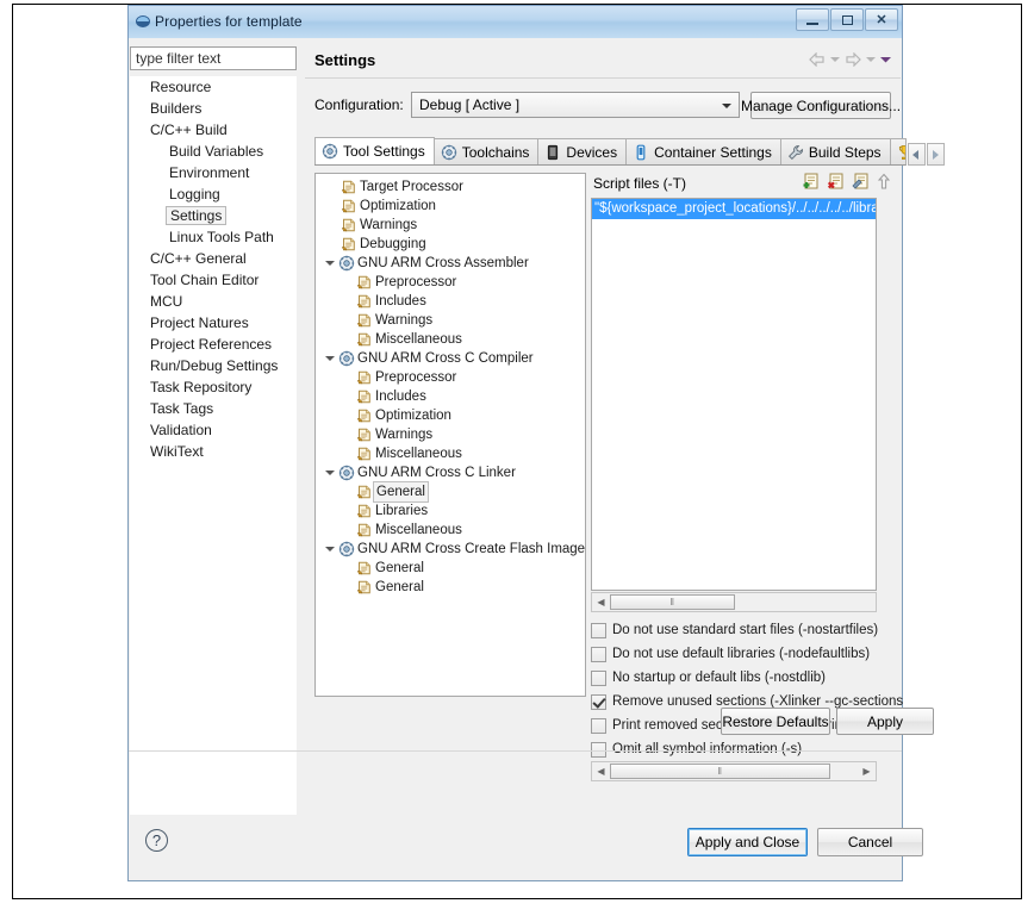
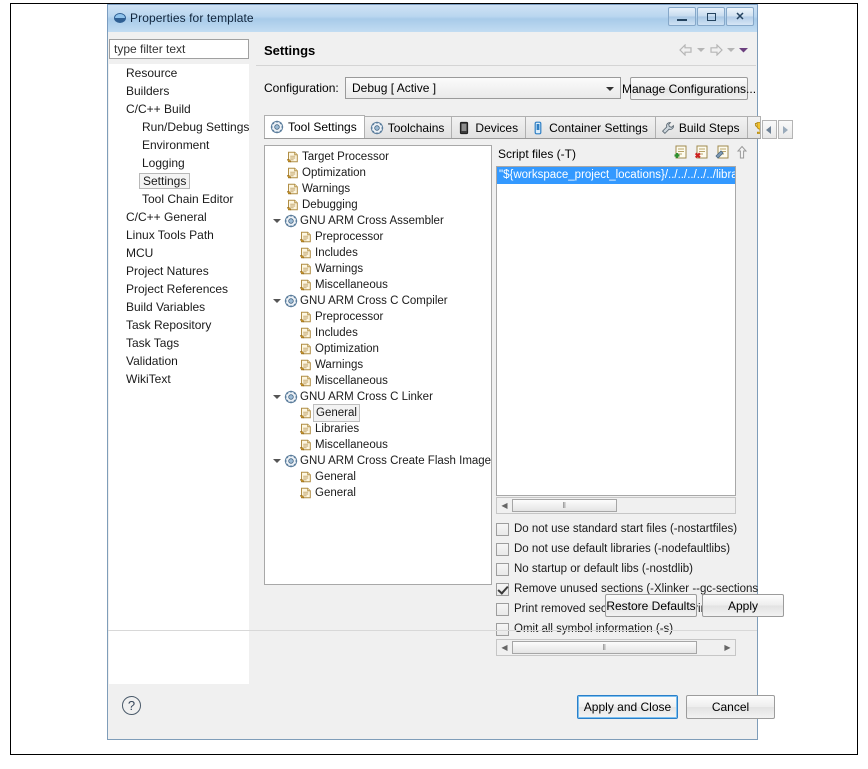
  Properties for template
  ✕
  type filter text
  Resource
  Builders
  C/C++ Build
- Build Variables
+ Run/Debug Settings
  Environment
  Logging
  Settings
- Linux Tools Path
+ Tool Chain Editor
  C/C++ General
- Tool Chain Editor
+ Linux Tools Path
  MCU
  Project Natures
  Project References
- Run/Debug Settings
+ Build Variables
  Task Repository
  Task Tags
  Validation
  WikiText
  Settings
  Configuration:
  Debug [ Active ]
  Manage Configurations...
  Tool Settings
  Toolchains
  Devices
  Container Settings
  Build Steps
  Target Processor
  Optimization
  Warnings
  Debugging
  GNU ARM Cross Assembler
  Preprocessor
  Includes
  Warnings
  Miscellaneous
  GNU ARM Cross C Compiler
  Preprocessor
  Includes
  Optimization
  Warnings
  Miscellaneous
  GNU ARM Cross C Linker
  General
  Libraries
  Miscellaneous
  GNU ARM Cross Create Flash Image
  General
  General
  Script files (-T)
  "${workspace_project_locations}/../../../../../libra
  ◀
  ‖
  Do not use standard start files (-nostartfiles)
  Do not use default libraries (-nodefaultlibs)
  No startup or default libs (-nostdlib)
  Remove unused sections (-Xlinker --gc-sections
  Omit all symbol information (-s)
  ◀
  ‖
  ▶
  Restore Defaults
  Apply
  ?
  Apply and Close
  Cancel
